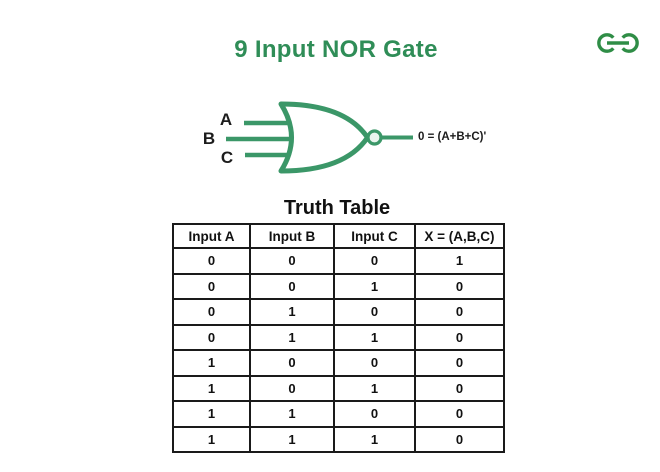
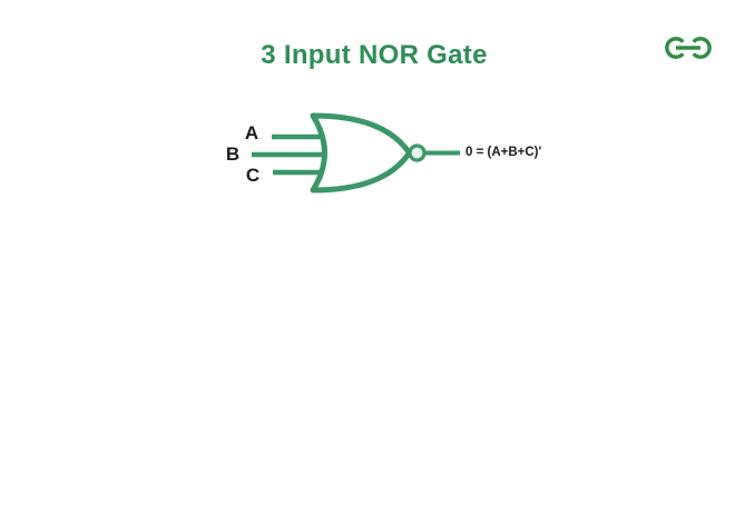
- 9 Input NOR Gate
+ 3 Input NOR Gate
  A
  B
  C
  0 = (A+B+C)'
- Truth Table
- Input A	Input B	Input C	X = (A,B,C)
- 0	0	0	1
- 0	0	1	0
- 0	1	0	0
- 0	1	1	0
- 1	0	0	0
- 1	0	1	0
- 1	1	0	0
- 1	1	1	0
